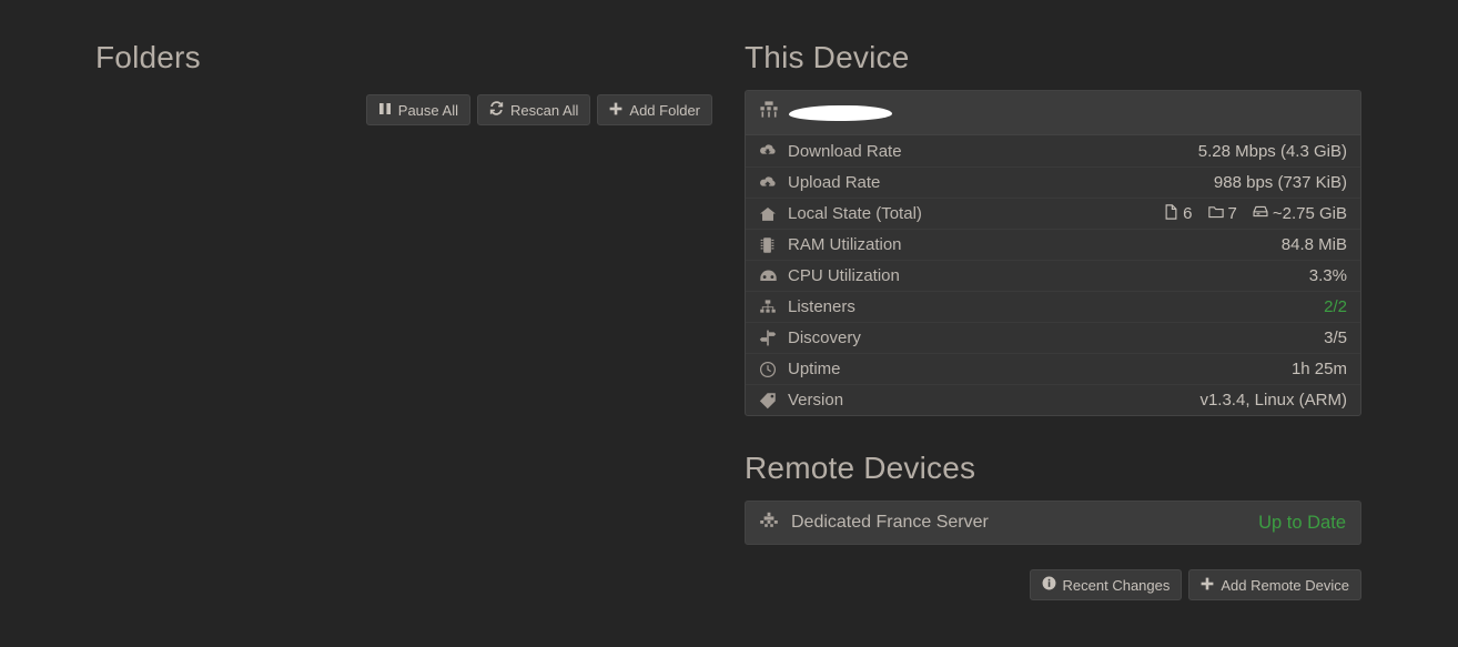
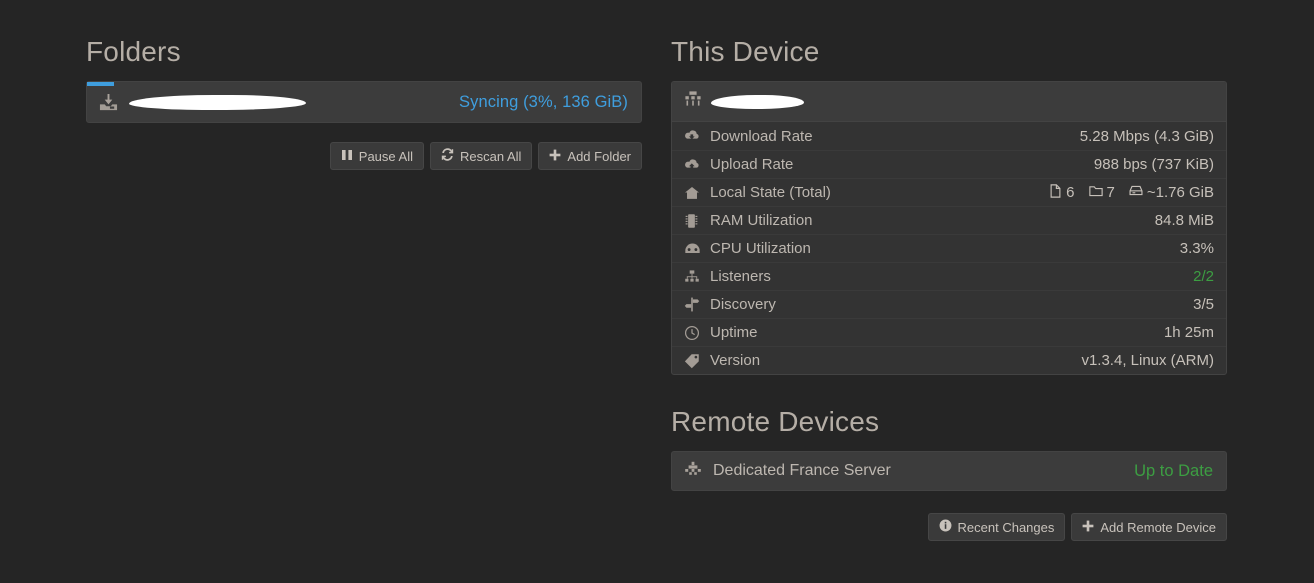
  Folders
+ Syncing (3%, 136 GiB)
  Pause All
  Rescan All
  Add Folder
  This Device
  Download Rate
  5.28 Mbps (4.3 GiB)
  Upload Rate
  988 bps (737 KiB)
  Local State (Total)
  6
  7
- ~2.75 GiB
+ ~1.76 GiB
  RAM Utilization
  84.8 MiB
  CPU Utilization
  3.3%
  Listeners
  2/2
  Discovery
  3/5
  Uptime
  1h 25m
  Version
  v1.3.4, Linux (ARM)
  Remote Devices
  Dedicated France Server
  Up to Date
  Recent Changes
  Add Remote Device
